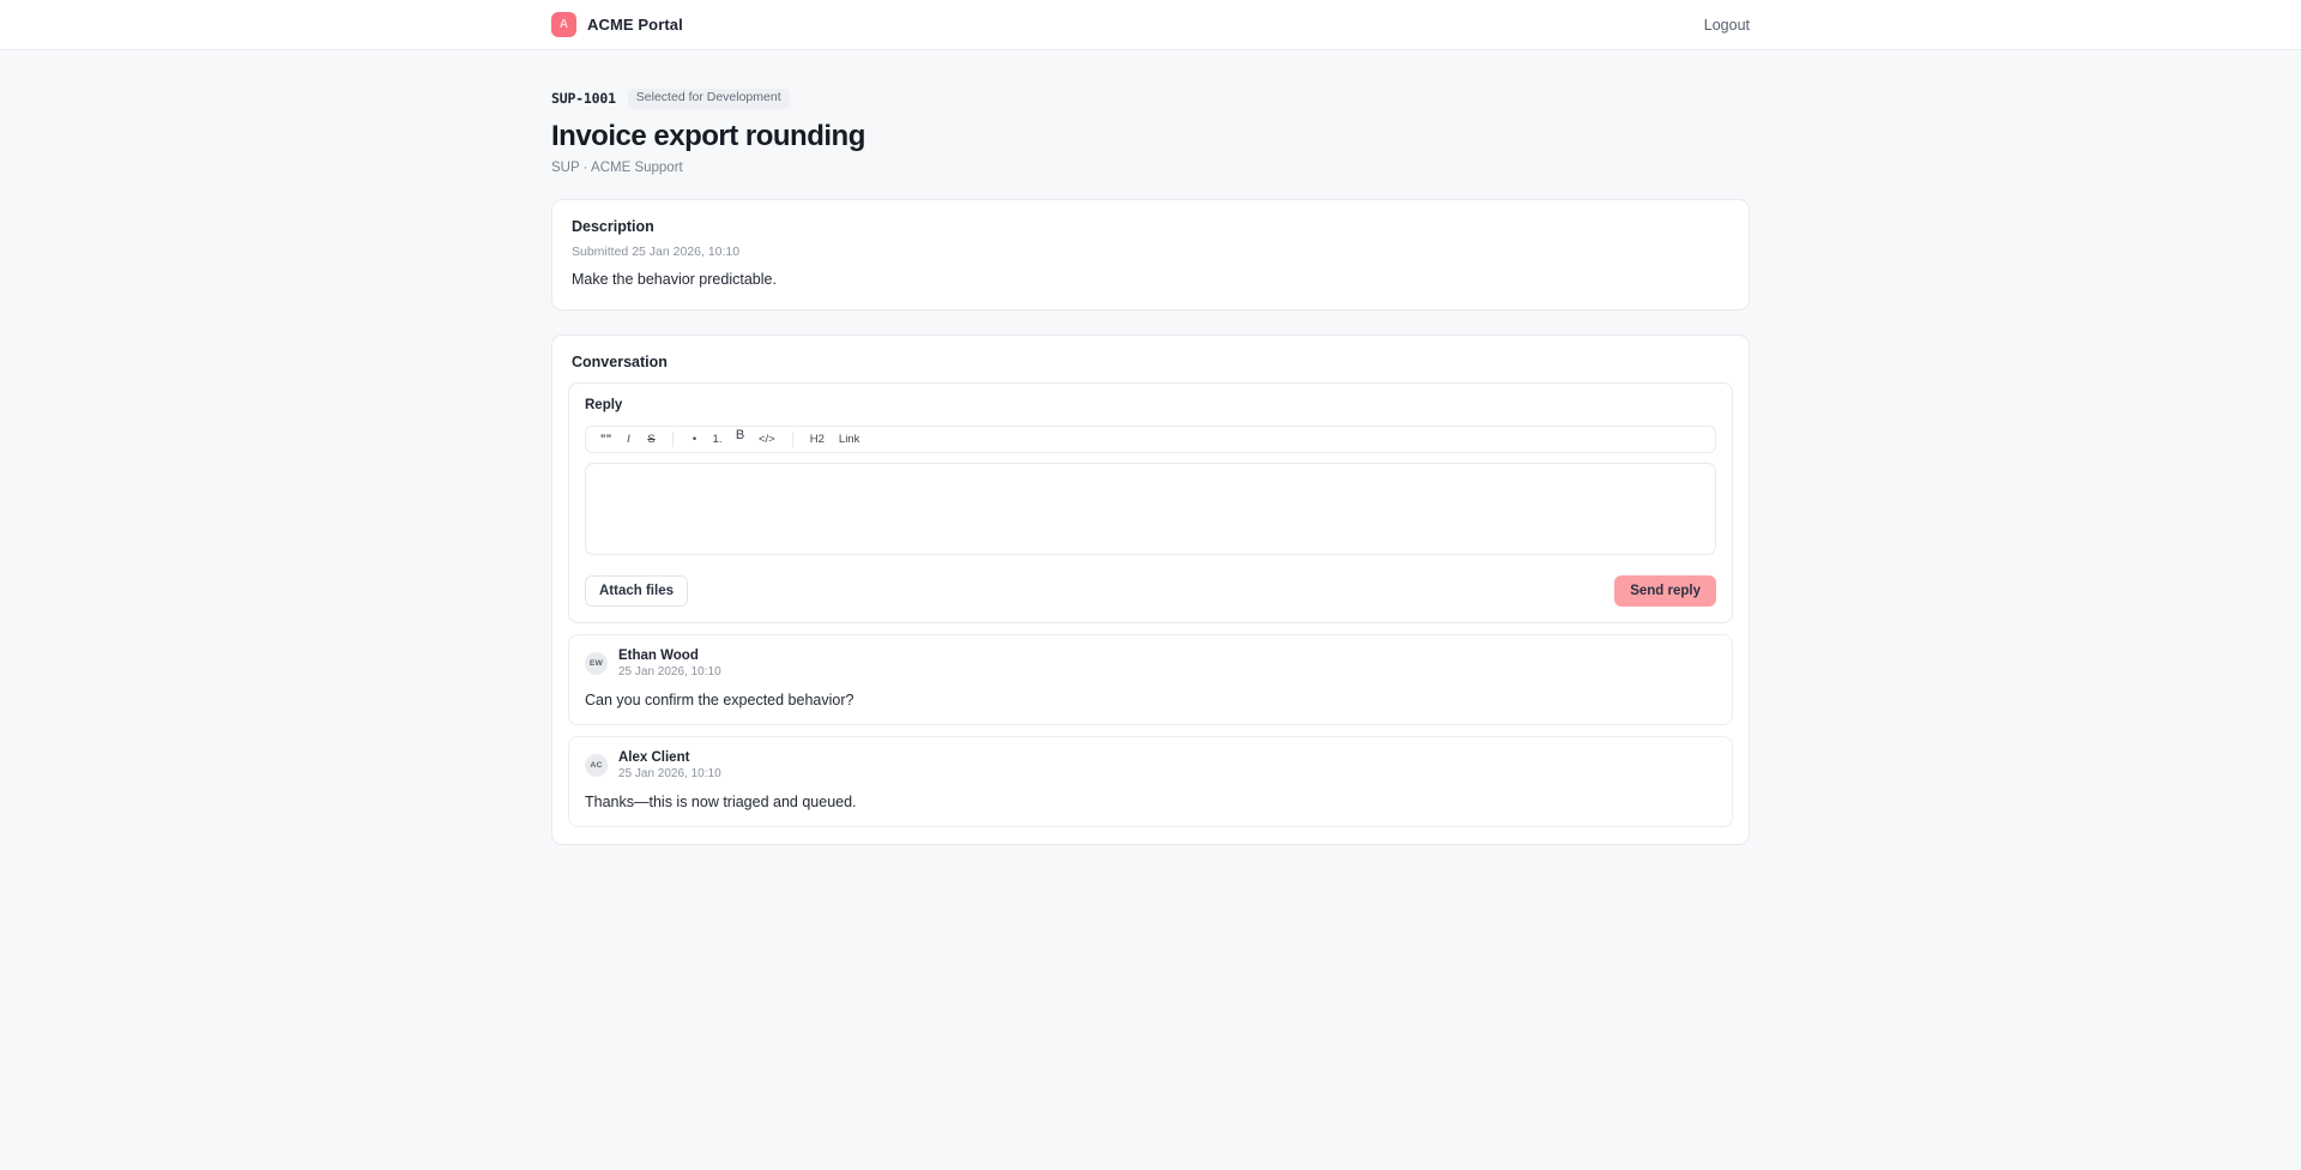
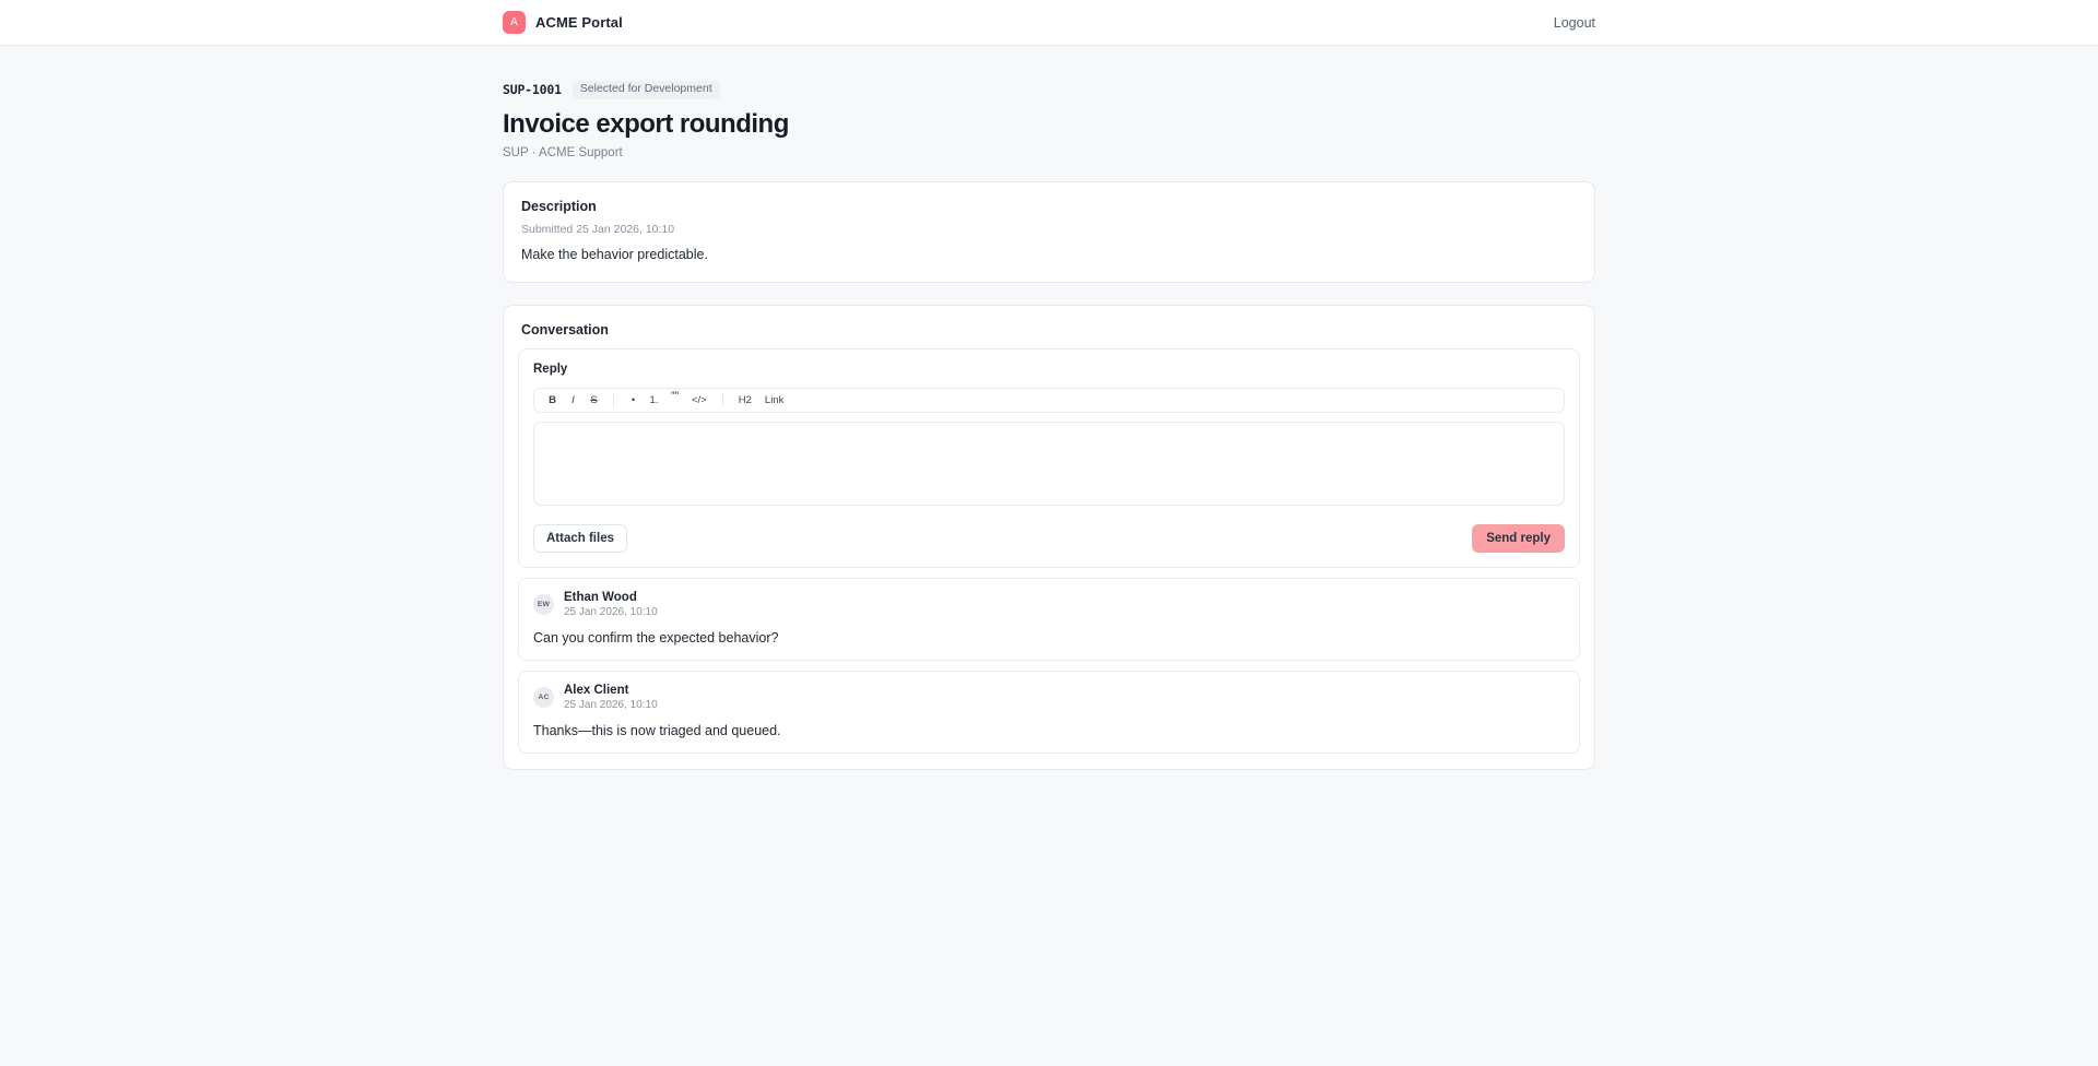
  A
  ACME Portal
  Logout
  SUP-1001
  Selected for Development
  Invoice export rounding
  SUP · ACME Support
  Description
  Submitted 25 Jan 2026, 10:10
  Make the behavior predictable.
  Conversation
  Reply
- ””
+ B
  I
  S
  •
  1.
- B
+ ””
  </>
  H2
  Link
  Attach files
  Send reply
  Ethan Wood
  25 Jan 2026, 10:10
  Can you confirm the expected behavior?
  Alex Client
  25 Jan 2026, 10:10
  Thanks—this is now triaged and queued.
